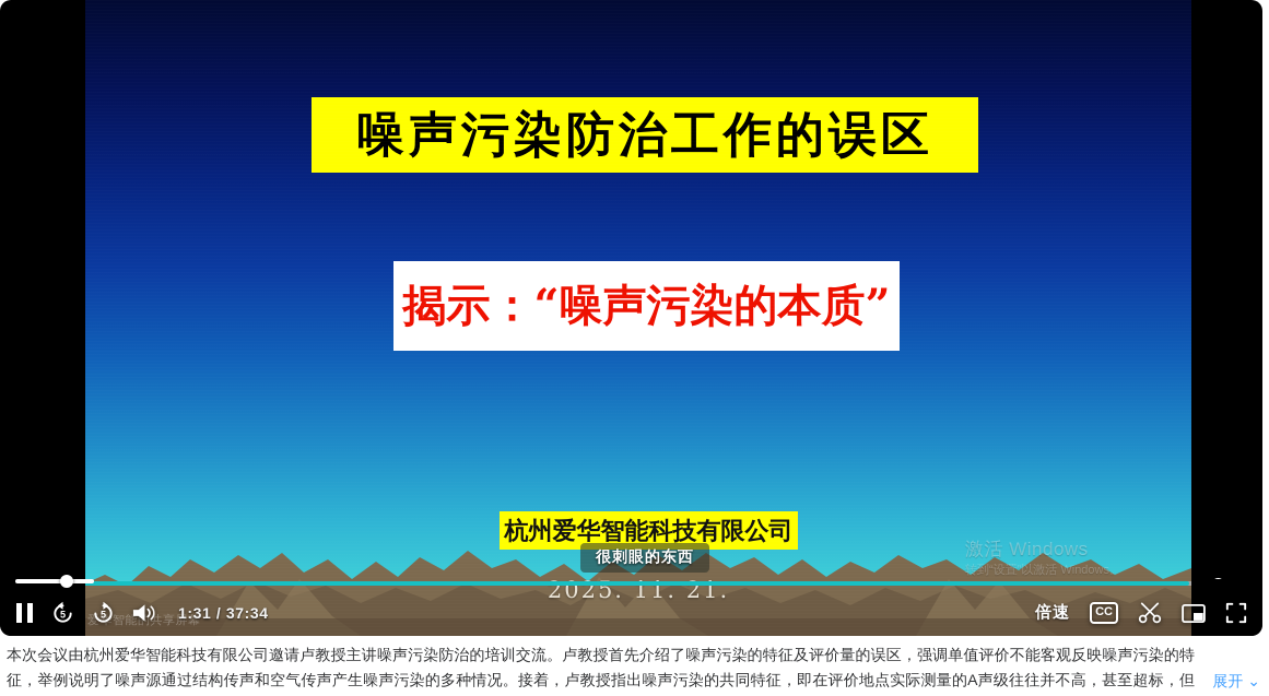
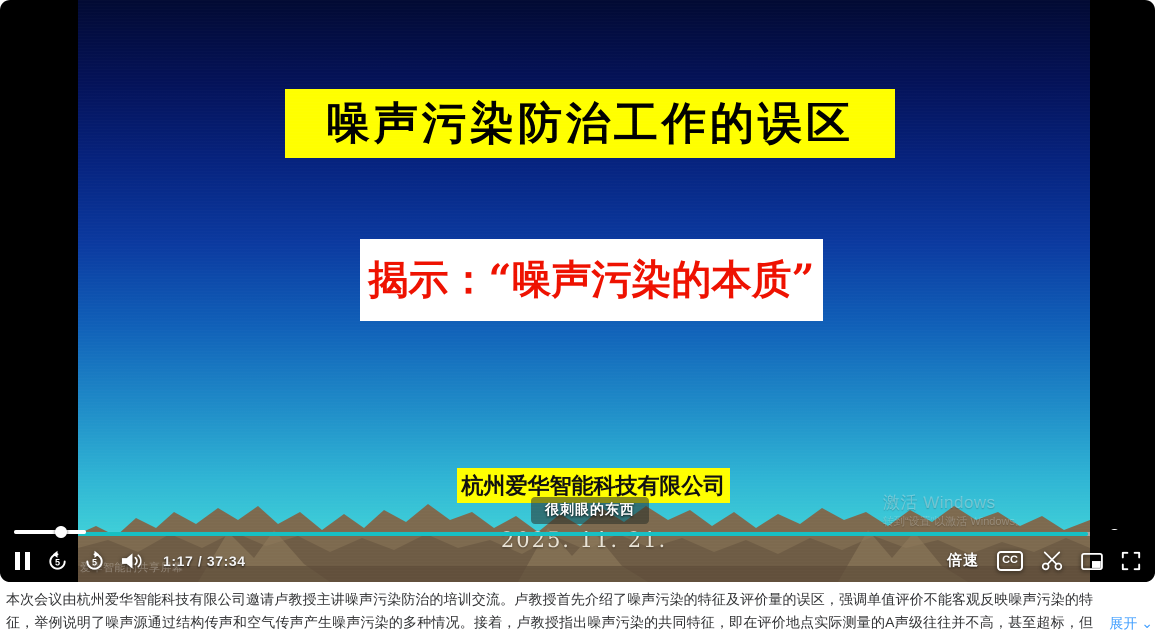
  爱智能共享屏幕
  5
  5
- 1:31 / 37:34
+ 1:17 / 37:34
  倍速
  CC
  本次会议由杭州爱华智能科技有限公司邀请卢教授主讲噪声污染防治的培训交流。卢教授首先介绍了噪声污染的特征及评价量的误区，强调单值评价不能客观反映噪声污染的特征，举例说明了噪声源通过结构传声和空气传声产生噪声污染的多种情况。接着，卢教授指出噪声污染的共同特征，即在评价地点实际测量的A声级往往并不高，甚至超标，但
  展开 ⌄
